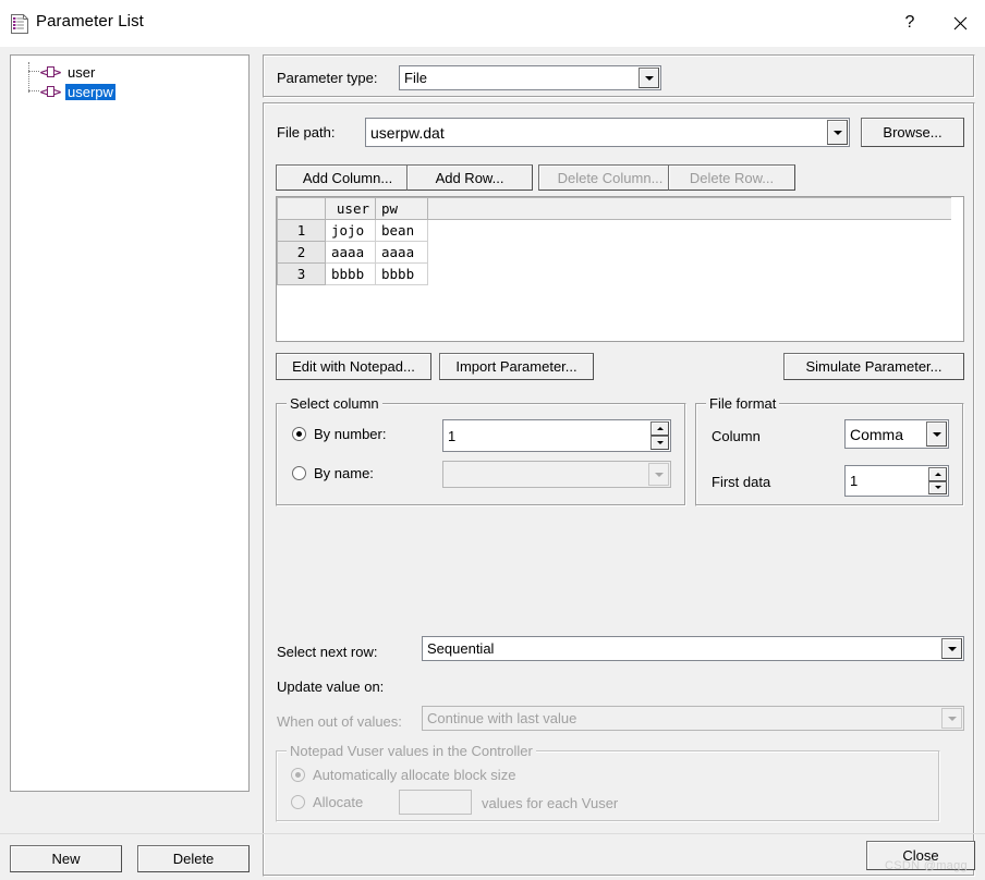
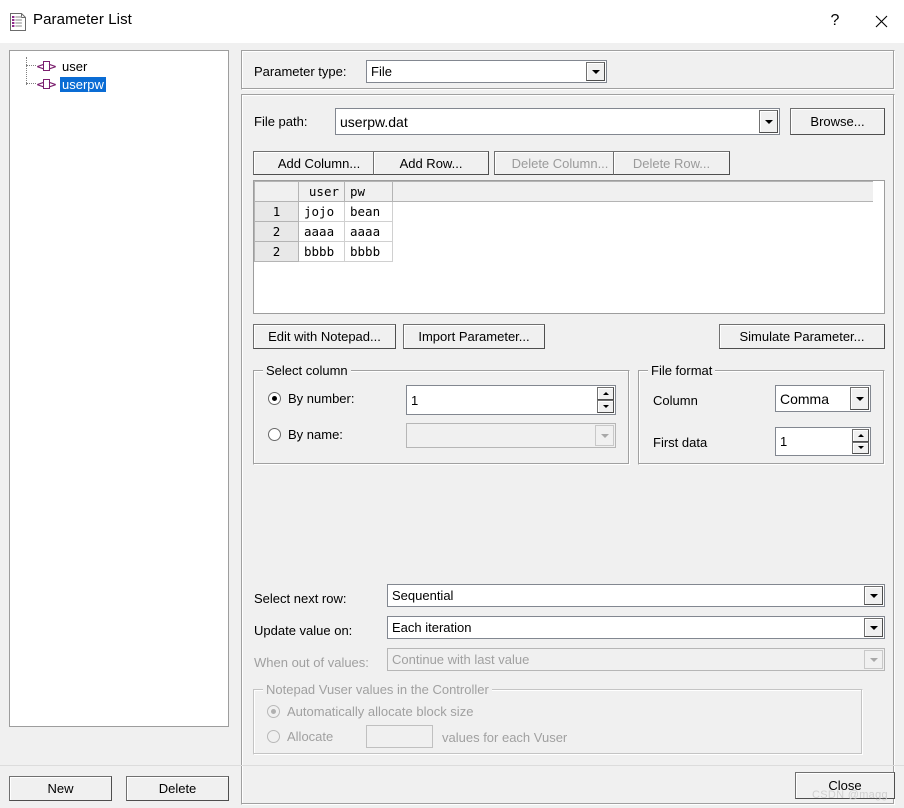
  Parameter List
  ?
  <
  >
  user
  <
  >
  userpw
  New
  Delete
  Parameter type:
  File
  File path:
  userpw.dat
  Browse...
  Add Column...
  Add Row...
  Delete Column...
  Delete Row...
  	user	pw
  1	jojo	bean
  2	aaaa	aaaa
- 3	bbbb	bbbb
+ 2	bbbb	bbbb
  Edit with Notepad...
  Import Parameter...
  Simulate Parameter...
  Select column
  By number:
  1
  By name:
  File format
  Column
  Comma
  First data
  1
  Select next row:
  Sequential
  Update value on:
+ Each iteration
  When out of values:
  Continue with last value
  Notepad Vuser values in the Controller
  Automatically allocate block size
  Allocate
  values for each Vuser
  Close
  CSDN @magg
